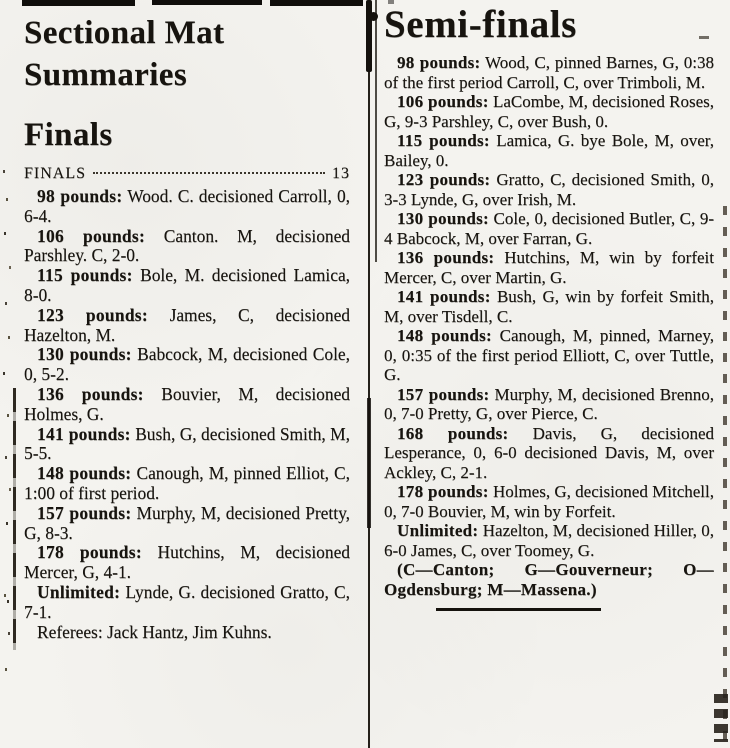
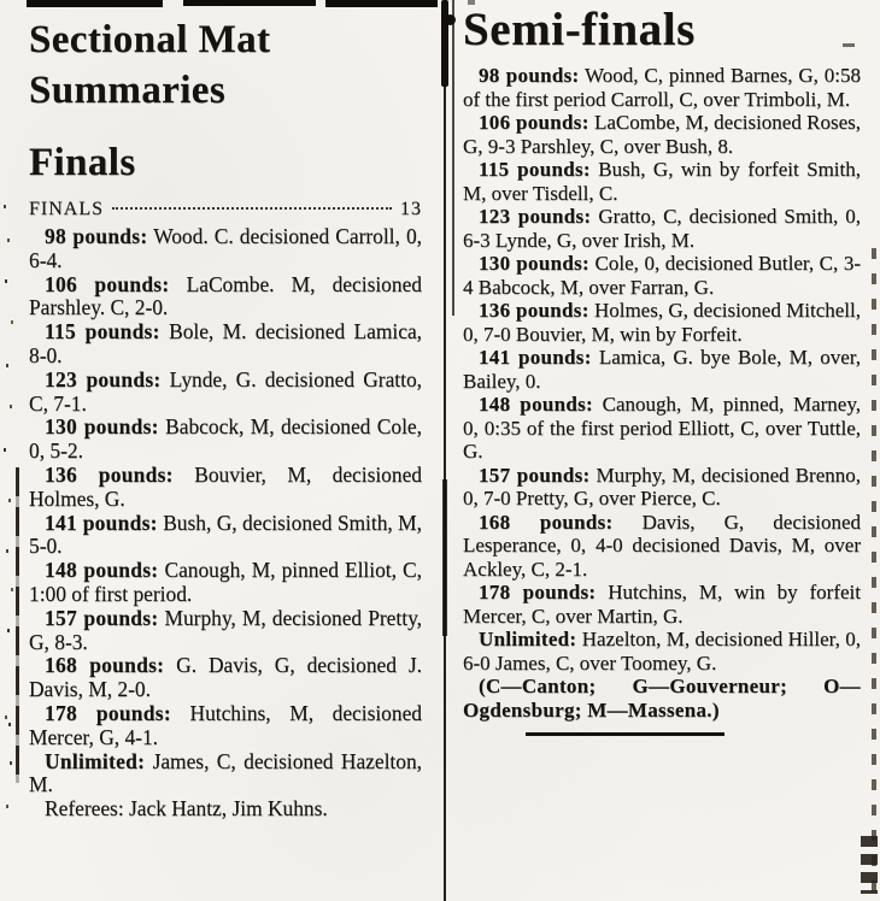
  Sectional Mat
  Summaries
  Finals
  FINALS
  13
  98 pounds: Wood. C. decisioned Carroll, 0, 6-4.
- 106 pounds: Canton. M, decisioned Parshley. C, 2-0.
+ 106 pounds: LaCombe. M, decisioned Parshley. C, 2-0.
  115 pounds: Bole, M. decisioned Lamica, 8-0.
- 123 pounds: James, C, decisioned Hazelton, M.
+ 123 pounds: Lynde, G. decisioned Gratto, C, 7-1.
  130 pounds: Babcock, M, decisioned Cole, 0, 5-2.
  136 pounds: Bouvier, M, decisioned Holmes, G.
- 141 pounds: Bush, G, decisioned Smith, M, 5-5.
+ 141 pounds: Bush, G, decisioned Smith, M, 5-0.
  148 pounds: Canough, M, pinned Elliot, C, 1:00 of first period.
  157 pounds: Murphy, M, decisioned Pretty, G, 8-3.
+ 168 pounds: G. Davis, G, decisioned J. Davis, M, 2-0.
  178 pounds: Hutchins, M, decisioned Mercer, G, 4-1.
- Unlimited: Lynde, G. decisioned Gratto, C, 7-1.
+ Unlimited: James, C, decisioned Hazelton, M.
  Referees: Jack Hantz, Jim Kuhns.
  Semi-finals
- 98 pounds: Wood, C, pinned Barnes, G, 0:38 of the first period Carroll, C, over Trimboli, M.
+ 98 pounds: Wood, C, pinned Barnes, G, 0:58 of the first period Carroll, C, over Trimboli, M.
- 106 pounds: LaCombe, M, decisioned Roses, G, 9-3 Parshley, C, over Bush, 0.
+ 106 pounds: LaCombe, M, decisioned Roses, G, 9-3 Parshley, C, over Bush, 8.
- 115 pounds: Lamica, G. bye Bole, M, over, Bailey, 0.
+ 115 pounds: Bush, G, win by forfeit Smith, M, over Tisdell, C.
- 123 pounds: Gratto, C, decisioned Smith, 0, 3-3 Lynde, G, over Irish, M.
+ 123 pounds: Gratto, C, decisioned Smith, 0, 6-3 Lynde, G, over Irish, M.
- 130 pounds: Cole, 0, decisioned Butler, C, 9-4 Babcock, M, over Farran, G.
+ 130 pounds: Cole, 0, decisioned Butler, C, 3-4 Babcock, M, over Farran, G.
- 136 pounds: Hutchins, M, win by forfeit Mercer, C, over Martin, G.
+ 136 pounds: Holmes, G, decisioned Mitchell, 0, 7-0 Bouvier, M, win by Forfeit.
- 141 pounds: Bush, G, win by forfeit Smith, M, over Tisdell, C.
+ 141 pounds: Lamica, G. bye Bole, M, over, Bailey, 0.
  148 pounds: Canough, M, pinned, Marney, 0, 0:35 of the first period Elliott, C, over Tuttle, G.
  157 pounds: Murphy, M, decisioned Brenno, 0, 7-0 Pretty, G, over Pierce, C.
- 168 pounds: Davis, G, decisioned Lesperance, 0, 6-0 decisioned Davis, M, over Ackley, C, 2-1.
+ 168 pounds: Davis, G, decisioned Lesperance, 0, 4-0 decisioned Davis, M, over Ackley, C, 2-1.
- 178 pounds: Holmes, G, decisioned Mitchell, 0, 7-0 Bouvier, M, win by Forfeit.
+ 178 pounds: Hutchins, M, win by forfeit Mercer, C, over Martin, G.
  Unlimited: Hazelton, M, decisioned Hiller, 0, 6-0 James, C, over Toomey, G.
  (C—Canton; G—Gouverneur; O—Ogdensburg; M—Massena.)
